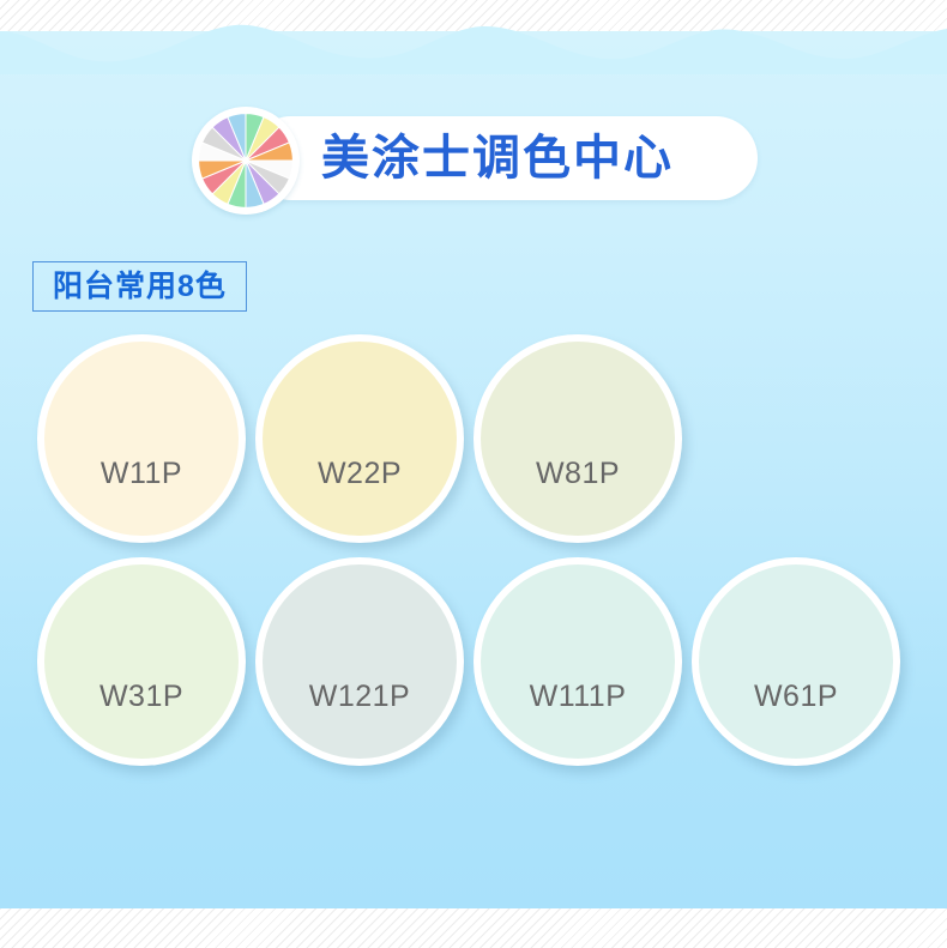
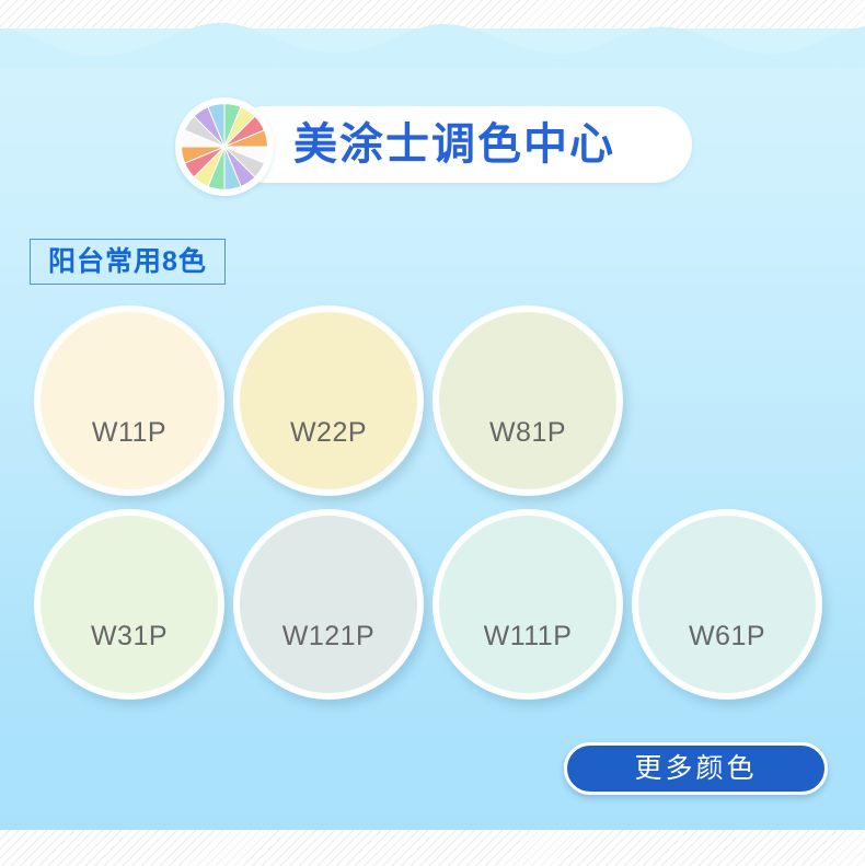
  美涂士调色中心
  阳台常用8色
  W11P
  W22P
  W81P
  W31P
  W121P
  W111P
  W61P
+ 更多颜色
